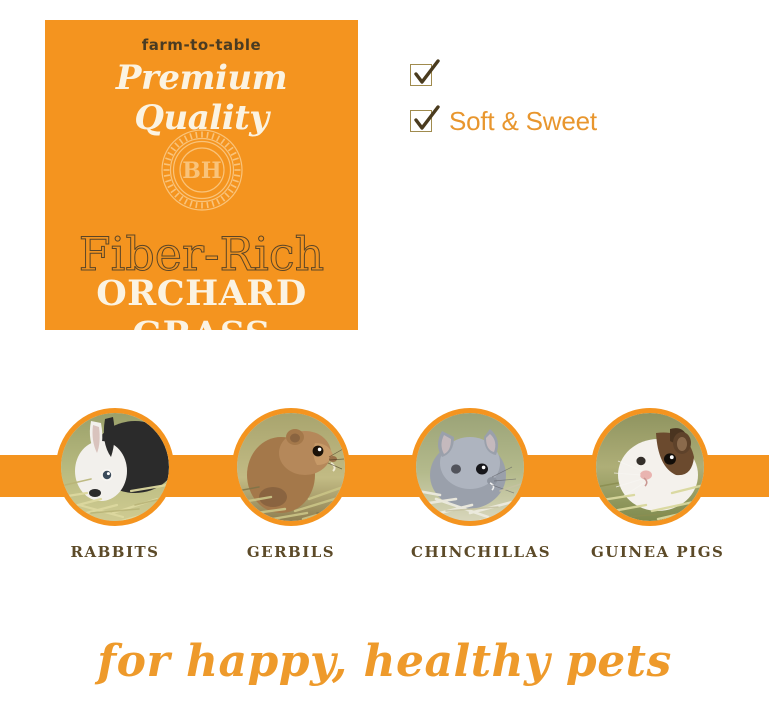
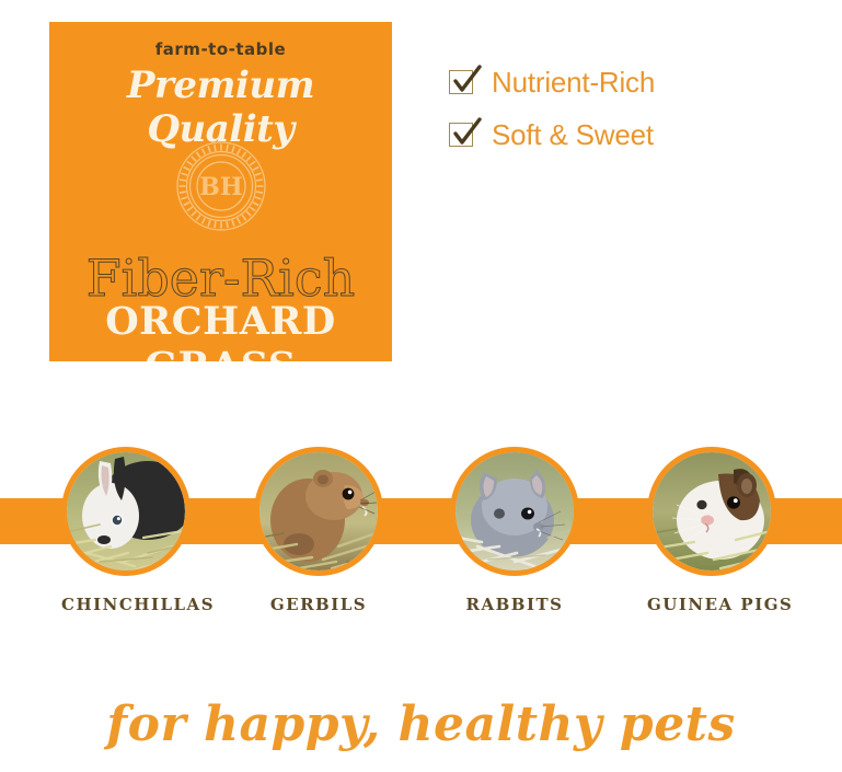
  farm-to-table
  Premium Quality
  BH
  Fiber-Rich
+ Nutrient-Rich
  Soft & Sweet
- RABBITS
+ CHINCHILLAS
  GERBILS
- CHINCHILLAS
+ RABBITS
  GUINEA PIGS
  for happy, healthy pets
